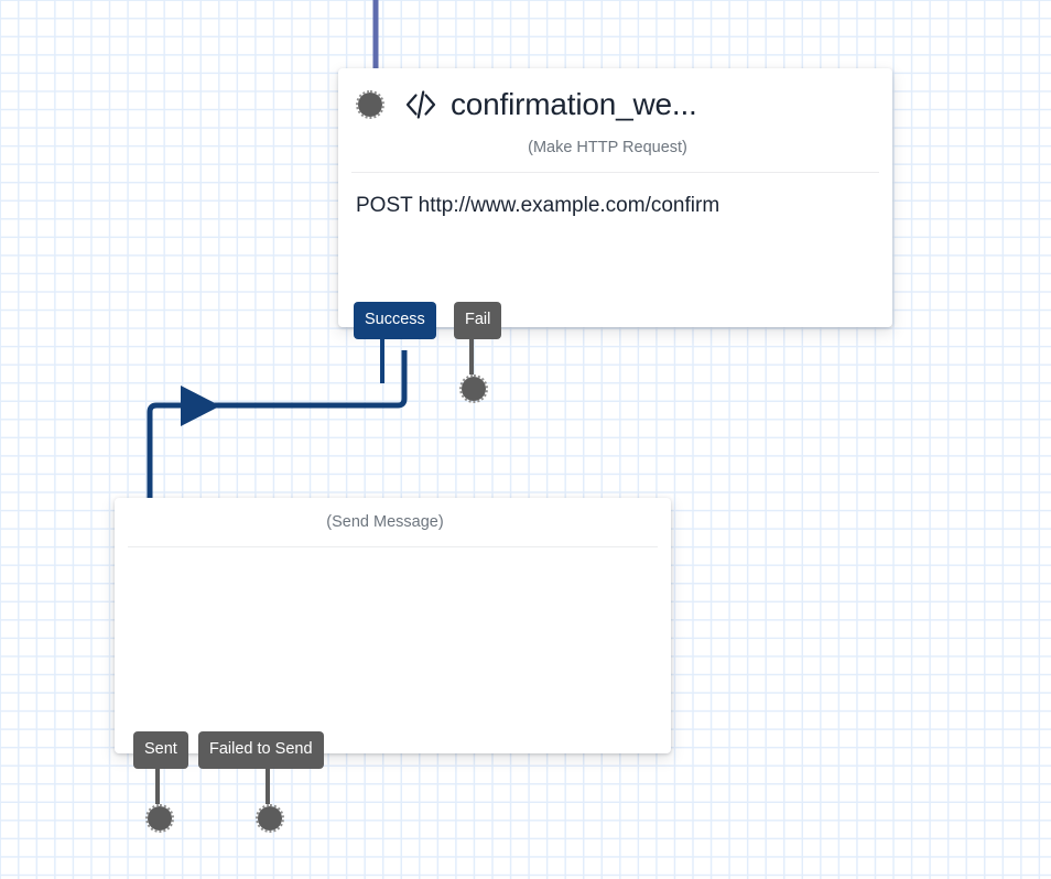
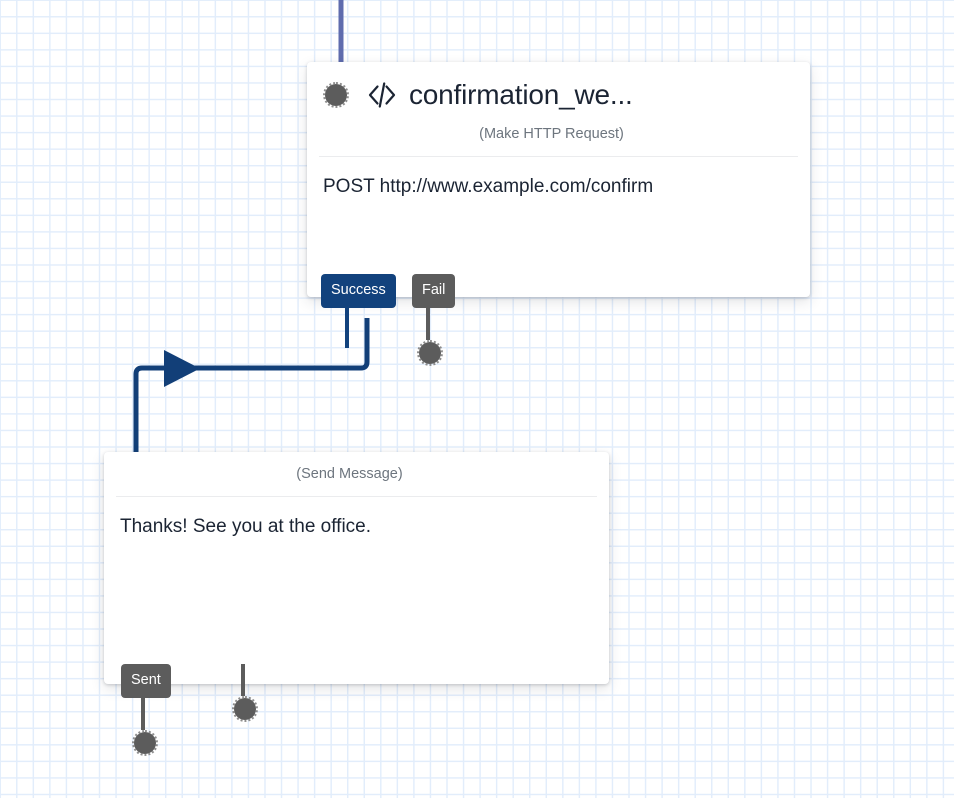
  confirmation_we...
  (Make HTTP Request)
  POST http://www.example.com/confirm
  Success
  Fail
  (Send Message)
+ Thanks! See you at the office.
  Sent
- Failed to Send
